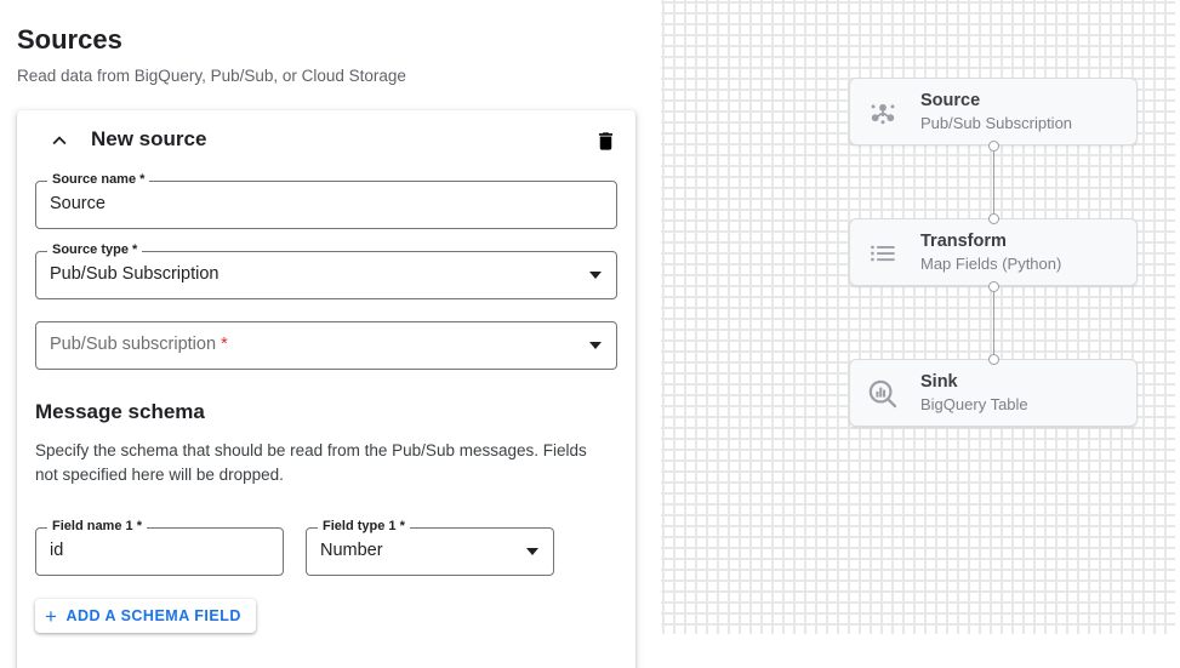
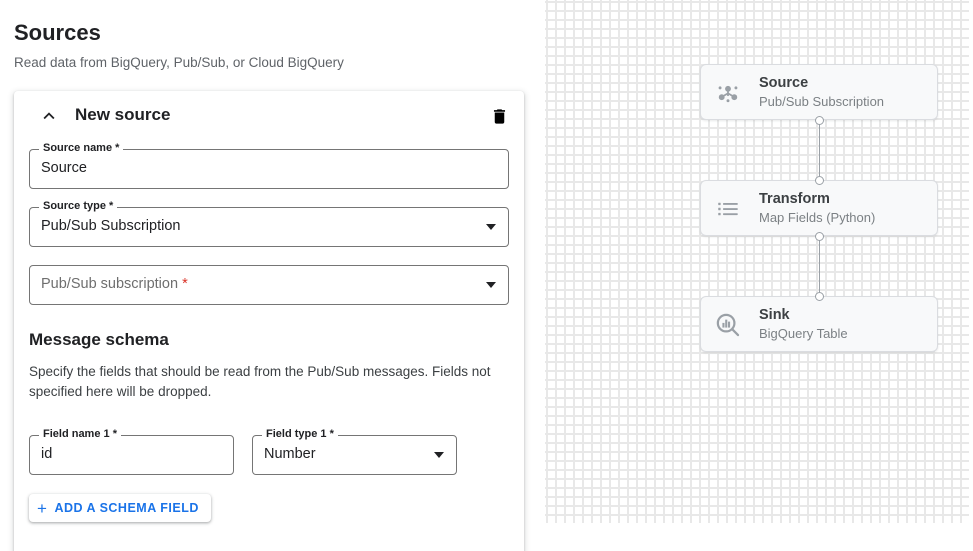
  Sources
- Read data from BigQuery, Pub/Sub, or Cloud Storage
+ Read data from BigQuery, Pub/Sub, or Cloud BigQuery
  New source
  Source name *
  Source
  Source type *
  Pub/Sub Subscription
  Pub/Sub subscription *
  Message schema
- Specify the schema that should be read from the Pub/Sub messages. Fields not specified here will be dropped.
+ Specify the fields that should be read from the Pub/Sub messages. Fields not specified here will be dropped.
  Field name 1 *
  id
  Field type 1 *
  Number
  +
  ADD A SCHEMA FIELD
  Source
  Pub/Sub Subscription
  Transform
  Map Fields (Python)
  Sink
  BigQuery Table
